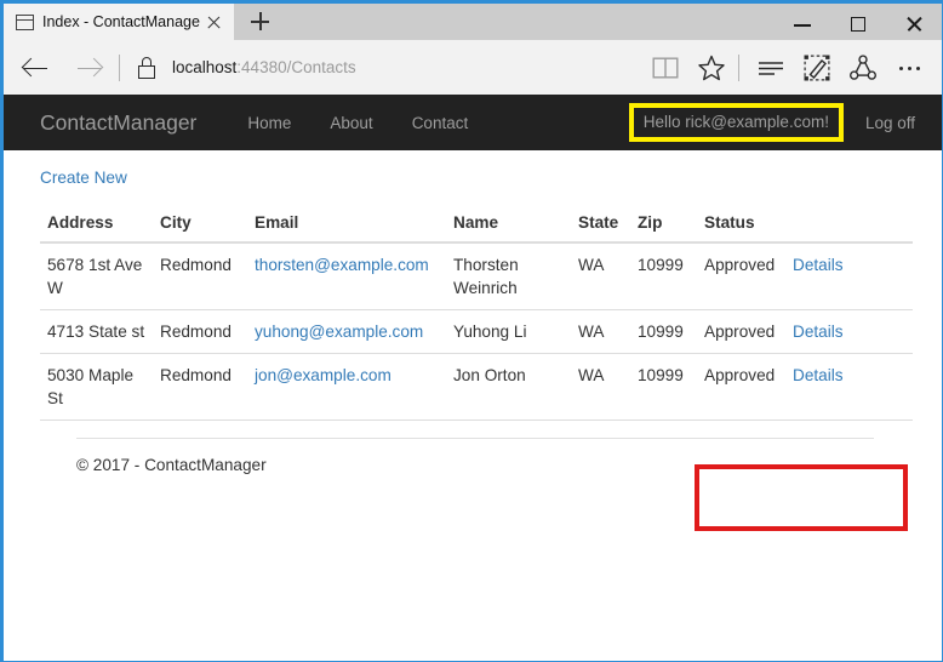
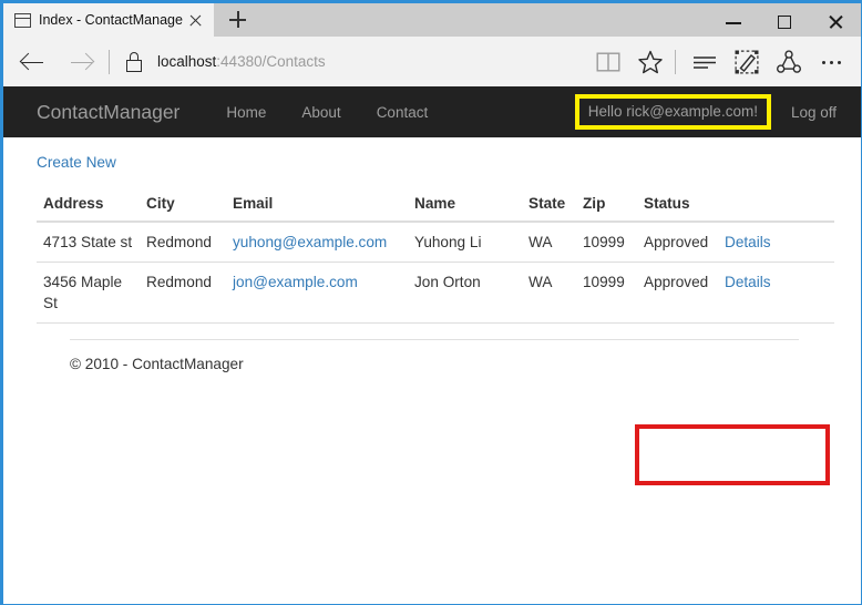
  Index - ContactManage
  localhost:44380/Contacts
  ContactManager
  Home
  About
  Contact
  Hello rick@example.com!
  Log off
  Create New
  Address	City	Email	Name	State	Zip	Status
- 5678 1st Ave W	Redmond	thorsten@example.com	Thorsten Weinrich	WA	10999	Approved	Details
  4713 State st	Redmond	yuhong@example.com	Yuhong Li	WA	10999	Approved	Details
- 5030 Maple St	Redmond	jon@example.com	Jon Orton	WA	10999	Approved	Details
+ 3456 Maple St	Redmond	jon@example.com	Jon Orton	WA	10999	Approved	Details
- © 2017 - ContactManager
+ © 2010 - ContactManager
